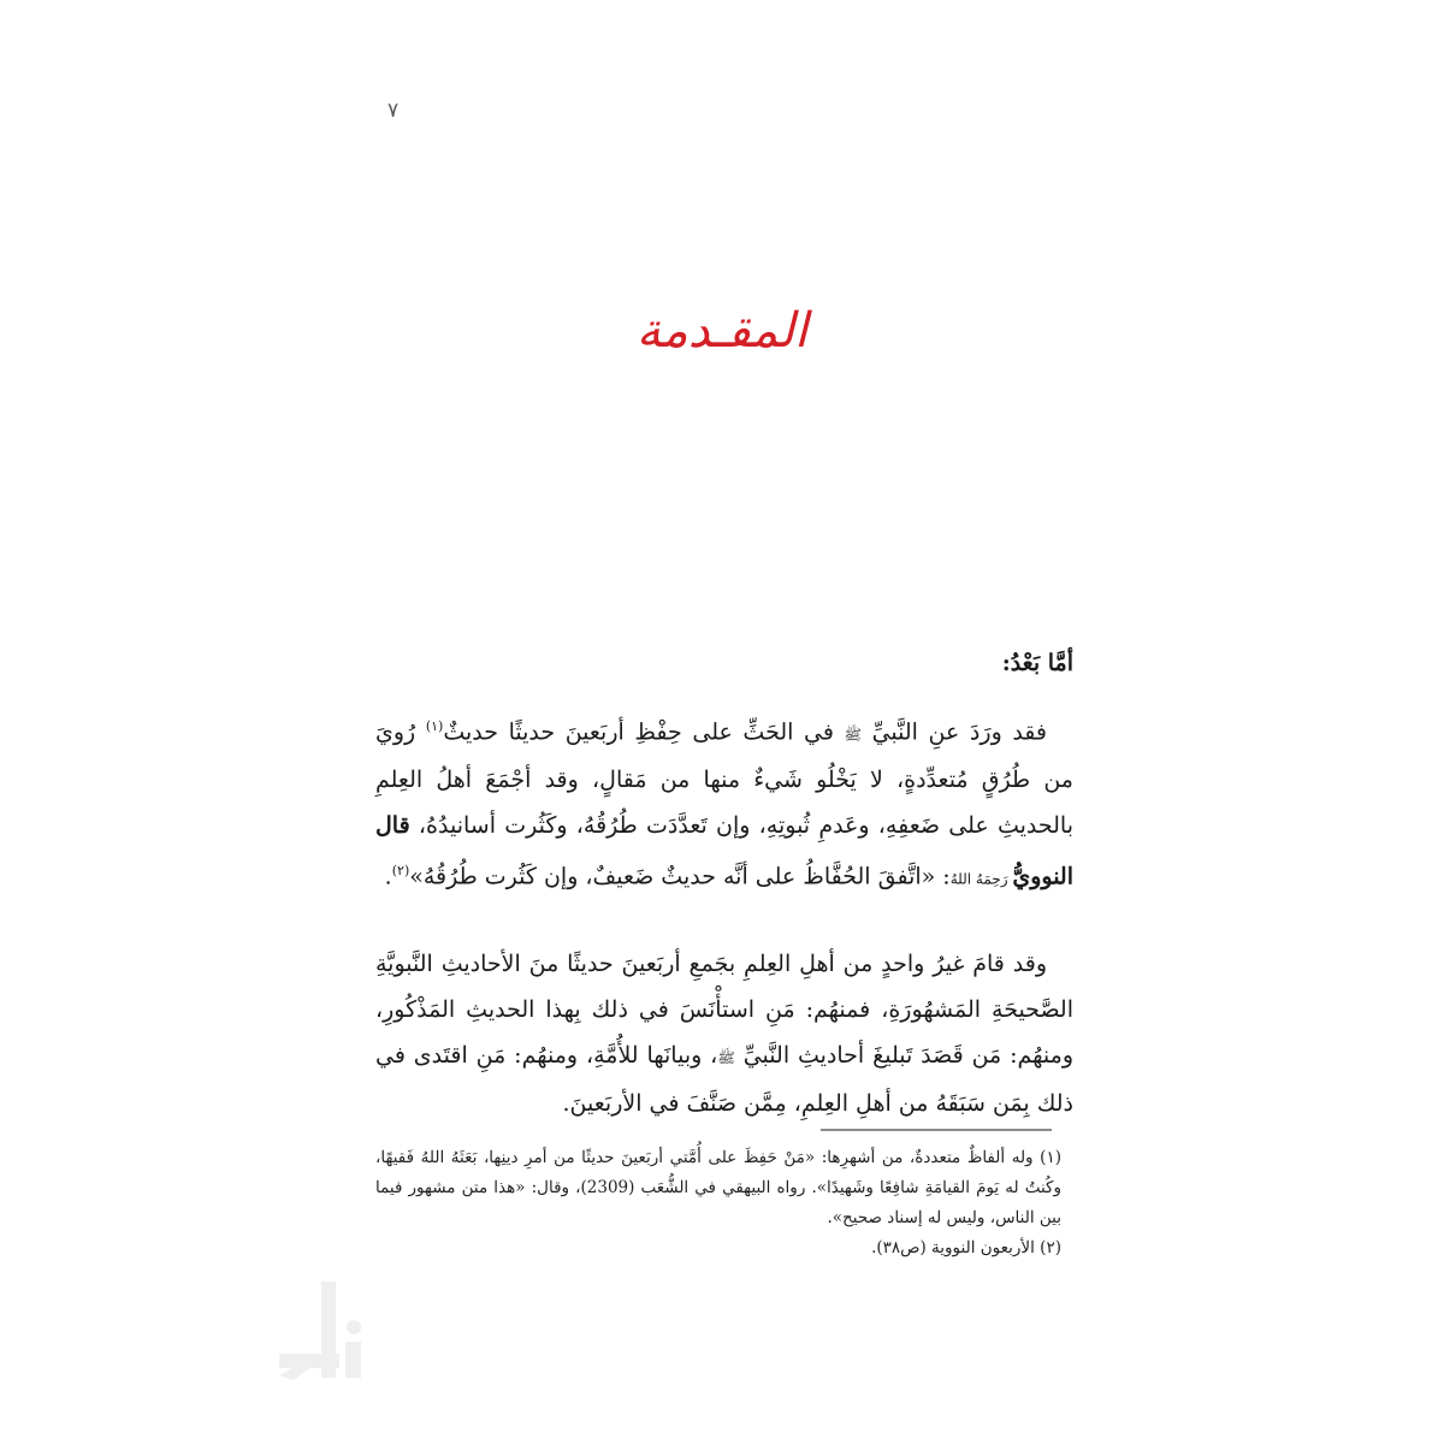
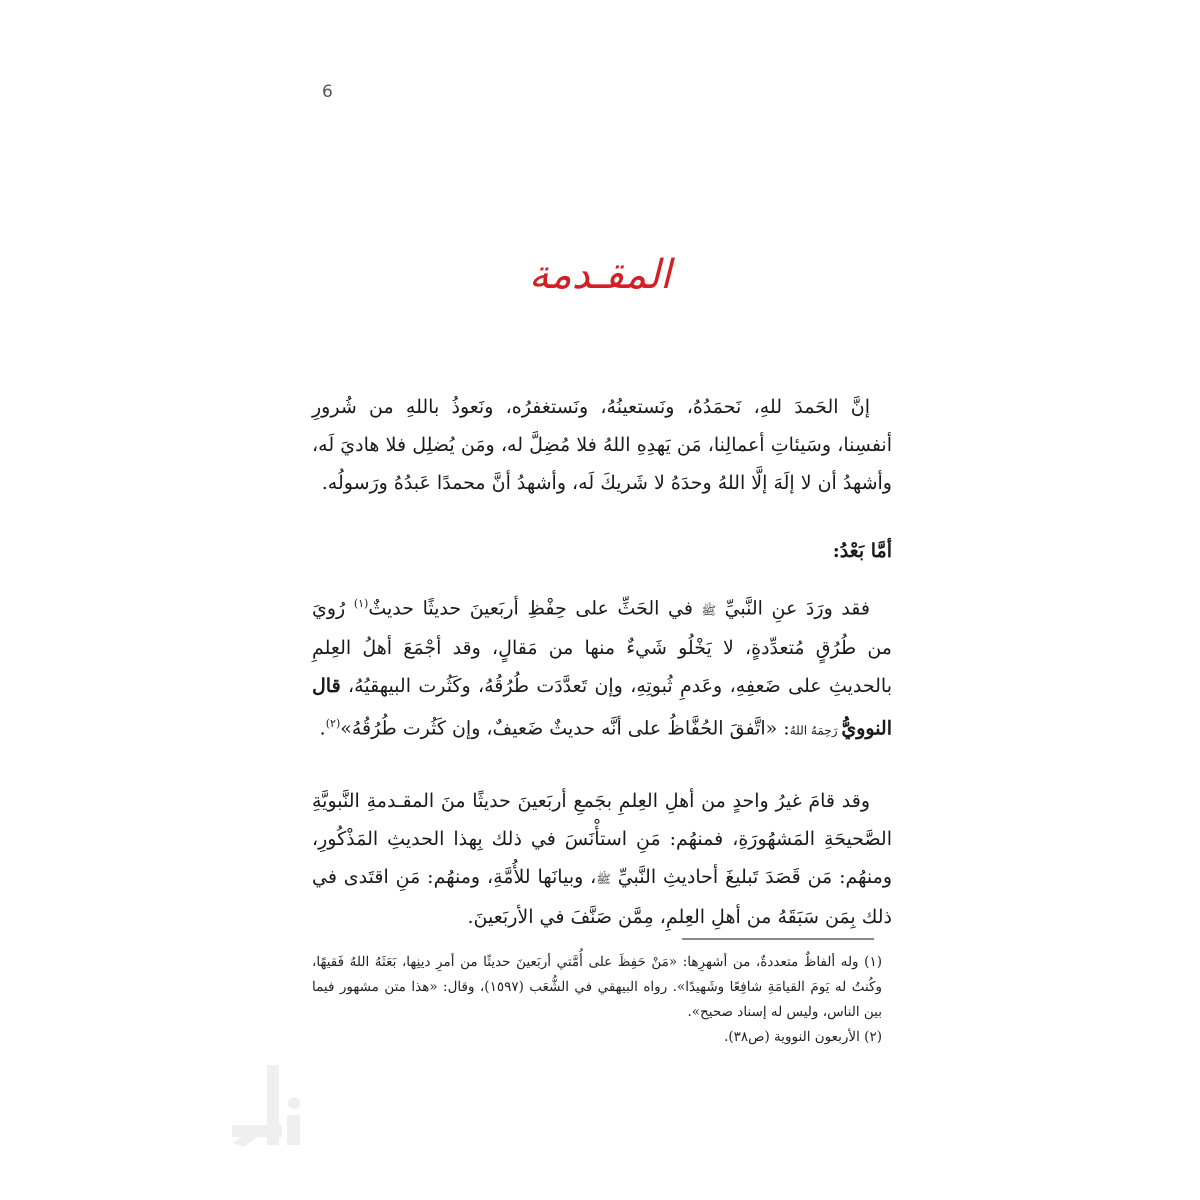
- ٧
+ 6
  المقـدمة
+ إنَّ الحَمدَ للهِ، نَحمَدُهُ، ونَستعينُهُ، ونَستغفرُه، ونَعوذُ باللهِ من شُرورِ أنفسِنا، وسَيئاتِ أعمالِنا، مَن يَهدِهِ اللهُ فلا مُضِلَّ له، ومَن يُضلِل فلا هاديَ لَه، وأشهدُ أن لا إلَهَ إلَّا اللهُ وحدَهُ لا شَريكَ لَه، وأشهدُ أنَّ محمدًا عَبدُهُ ورَسولُه.
  أمَّا بَعْدُ:
- فقد ورَدَ عنِ النَّبيِّ ﷺ في الحَثِّ على حِفْظِ أربَعينَ حديثًا حديثٌ(١) رُويَ من طُرُقٍ مُتعدِّدةٍ، لا يَخْلُو شَيءٌ منها من مَقالٍ، وقد أجْمَعَ أهلُ العِلمِ بالحديثِ على ضَعفِهِ، وعَدمِ ثُبوتِهِ، وإن تَعدَّدَت طُرُقُهُ، وكَثُرت أسانيدُهُ، قال النوويُّ رَحِمَهُ اللهُ: «اتَّفقَ الحُفَّاظُ على أنَّه حديثٌ ضَعيفٌ، وإن كَثُرت طُرُقُهُ»(٢).
+ فقد ورَدَ عنِ النَّبيِّ ﷺ في الحَثِّ على حِفْظِ أربَعينَ حديثًا حديثٌ(١) رُويَ من طُرُقٍ مُتعدِّدةٍ، لا يَخْلُو شَيءٌ منها من مَقالٍ، وقد أجْمَعَ أهلُ العِلمِ بالحديثِ على ضَعفِهِ، وعَدمِ ثُبوتِهِ، وإن تَعدَّدَت طُرُقُهُ، وكَثُرت البيهقيُهُ، قال النوويُّ رَحِمَهُ اللهُ: «اتَّفقَ الحُفَّاظُ على أنَّه حديثٌ ضَعيفٌ، وإن كَثُرت طُرُقُهُ»(٢).
- وقد قامَ غيرُ واحدٍ من أهلِ العِلمِ بجَمعِ أربَعينَ حديثًا منَ الأحاديثِ النَّبويَّةِ الصَّحيحَةِ المَشهُورَةِ، فمنهُم: مَنِ استأْنَسَ في ذلك بِهذا الحديثِ المَذْكُورِ، ومنهُم: مَن قَصَدَ تَبليغَ أحاديثِ النَّبيِّ ﷺ، وبيانَها للأُمَّةِ، ومنهُم: مَنِ اقتَدى في ذلك بِمَن سَبَقَهُ من أهلِ العِلمِ، مِمَّن صَنَّفَ في الأربَعينَ.
+ وقد قامَ غيرُ واحدٍ من أهلِ العِلمِ بجَمعِ أربَعينَ حديثًا منَ المقـدمةِ النَّبويَّةِ الصَّحيحَةِ المَشهُورَةِ، فمنهُم: مَنِ استأْنَسَ في ذلك بِهذا الحديثِ المَذْكُورِ، ومنهُم: مَن قَصَدَ تَبليغَ أحاديثِ النَّبيِّ ﷺ، وبيانَها للأُمَّةِ، ومنهُم: مَنِ اقتَدى في ذلك بِمَن سَبَقَهُ من أهلِ العِلمِ، مِمَّن صَنَّفَ في الأربَعينَ.
- (١) وله ألفاظٌ متعددةٌ، من أشهرِها: «مَنْ حَفِظَ على أُمَّتي أربَعينَ حديثًا من أمرِ دينِها، بَعَثَهُ اللهُ فَقيهًا، وكُنتُ له يَومَ القيامَةِ شافِعًا وشَهيدًا». رواه البيهقي في الشُّعَب (2309)، وقال: «هذا متن مشهور فيما بين الناس، وليس له إسناد صحيح».
+ (١) وله ألفاظٌ متعددةٌ، من أشهرِها: «مَنْ حَفِظَ على أُمَّتي أربَعينَ حديثًا من أمرِ دينِها، بَعَثَهُ اللهُ فَقيهًا، وكُنتُ له يَومَ القيامَةِ شافِعًا وشَهيدًا». رواه البيهقي في الشُّعَب (١٥٩٧)، وقال: «هذا متن مشهور فيما بين الناس، وليس له إسناد صحيح».
  (٢) الأربعون النووية (ص٣٨).
